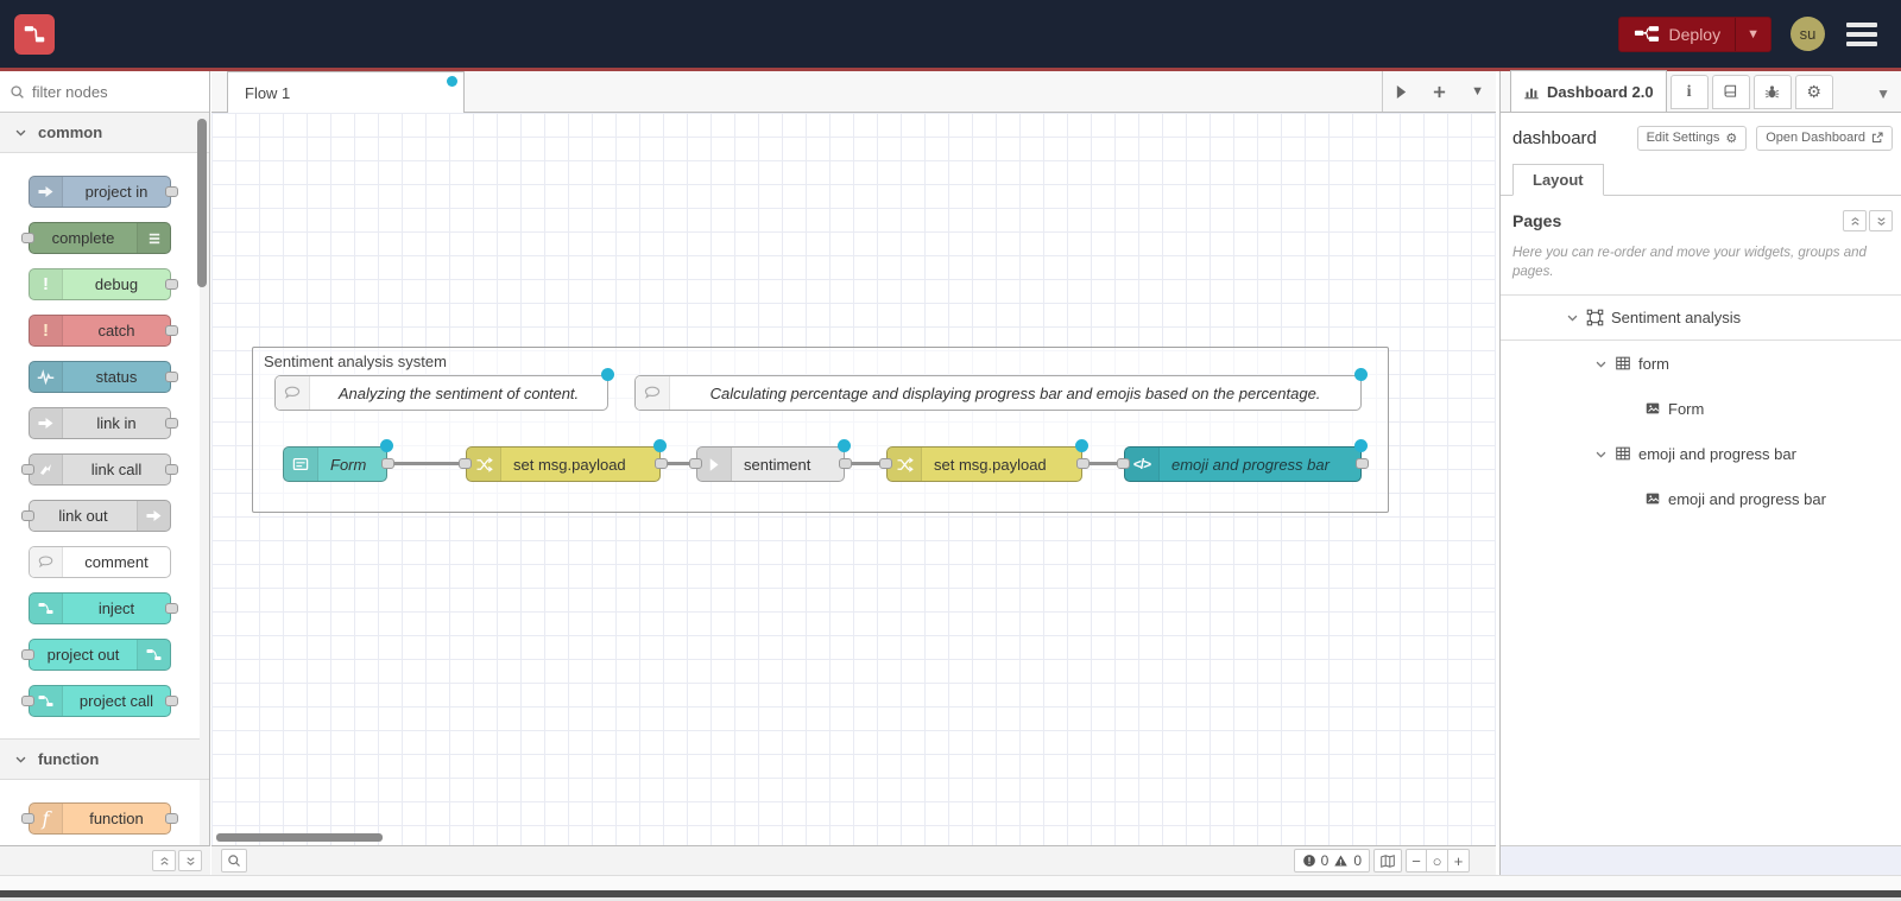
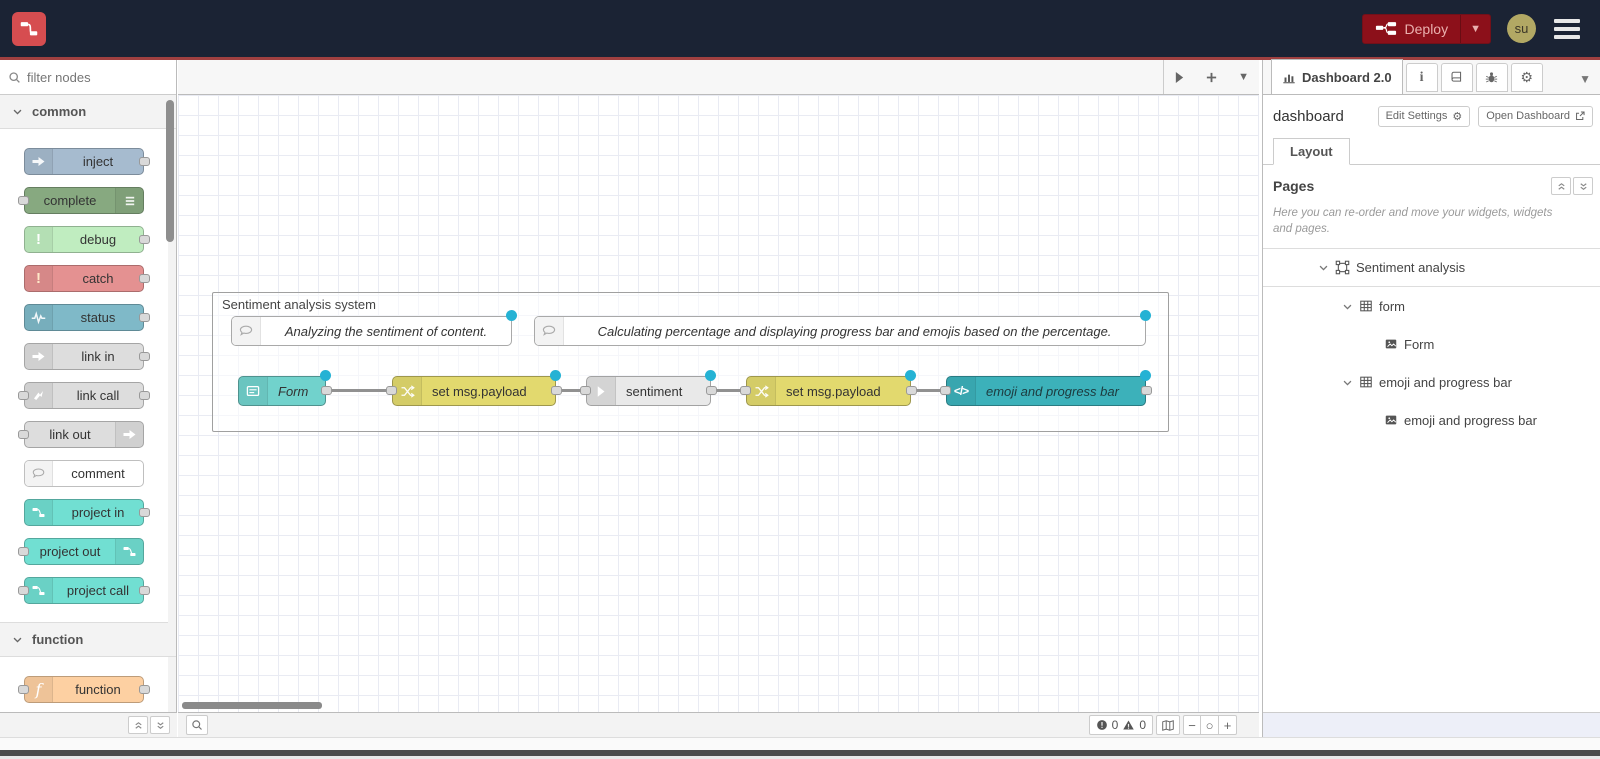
  Deploy
  ▼
  su
  filter nodes
  common
- project in
+ inject
  complete
  !
  debug
  !
  catch
  status
  link in
  link call
  link out
  comment
- inject
+ project in
  project out
  project call
  function
  f
  function
- Flow 1
  ▼
  Sentiment analysis system
  Analyzing the sentiment of content.
  Calculating percentage and displaying progress bar and emojis based on the percentage.
  Form
  set msg.payload
  sentiment
  set msg.payload
  </>
  emoji and progress bar
  0
  0
  −
  ○
  +
  Dashboard 2.0
  i
  ⚙
  ▼
  dashboard
  Edit Settings
  ⚙
  Open Dashboard
  Layout
  Pages
- Here you can re-order and move your widgets, groups and pages.
+ Here you can re-order and move your widgets, widgets and pages.
  Sentiment analysis
  form
  Form
  emoji and progress bar
  emoji and progress bar
